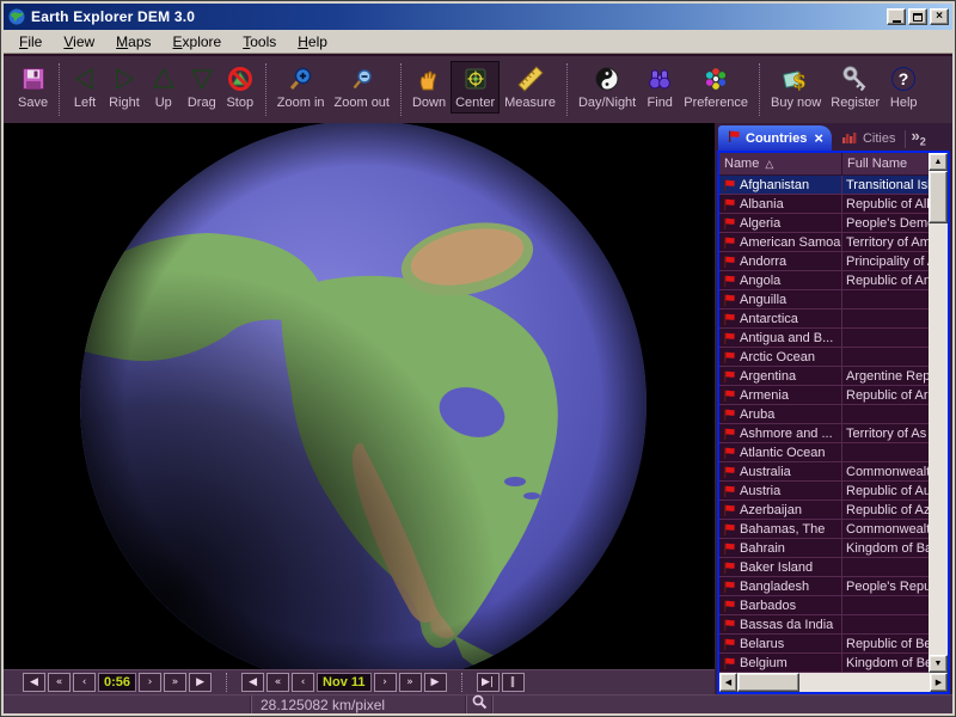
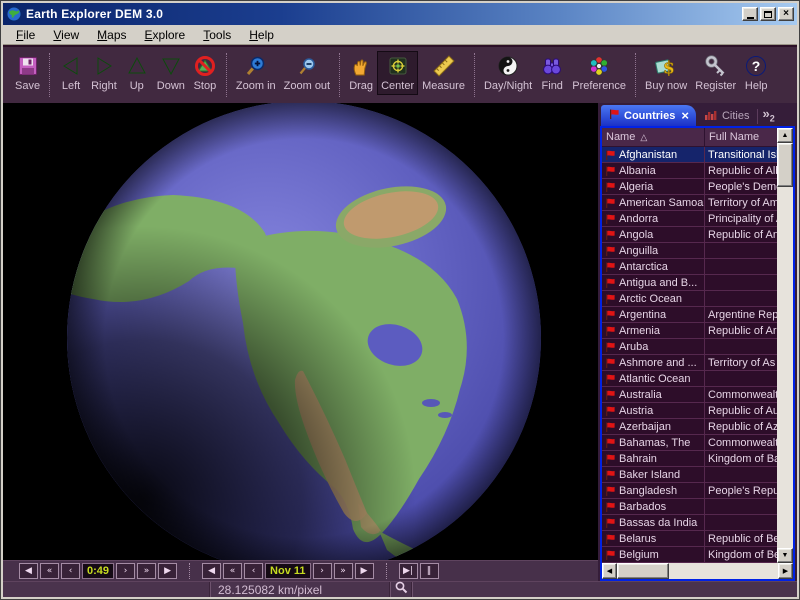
  Earth Explorer DEM 3.0
  ×
  File
  View
  Maps
  Explore
  Tools
  Help
  Save
  Left
  Right
  Up
- Drag
+ Down
  Stop
  Zoom in
  Zoom out
- Down
+ Drag
  Center
  Measure
  Day/Night
  Find
  Preference
  $
  Buy now
  Register
  ?
  Help
  Countries
  ×
  Cities
  »2
  Name
  △
  Full Name
  Afghanistan
  Transitional Is
  Albania
  Republic of Al
  Algeria
  People's Dem
  American Samoa
  Territory of Am
  Andorra
  Principality of
  Angola
  Republic of An
  Anguilla
  Antarctica
  Antigua and B...
  Arctic Ocean
  Argentina
  Argentine Rep
  Armenia
  Republic of Ar
  Aruba
  Ashmore and ...
  Territory of As
  Atlantic Ocean
  Australia
  Commonweal
  Austria
  Republic of Au
  Azerbaijan
  Republic of Az
  Bahamas, The
  Commonweal
  Bahrain
  Kingdom of B
  Baker Island
  Bangladesh
  People's Rep
  Barbados
  Bassas da India
  Belarus
  Republic of B
  Belgium
  Kingdom of B
  ◀
  «
  ‹
- 0:56
+ 0:49
  ›
  »
  ▶
  ◀
  «
  ‹
  Nov 11
  ›
  »
  ▶
  ▶|
  ‖
  28.125082 km/pixel
